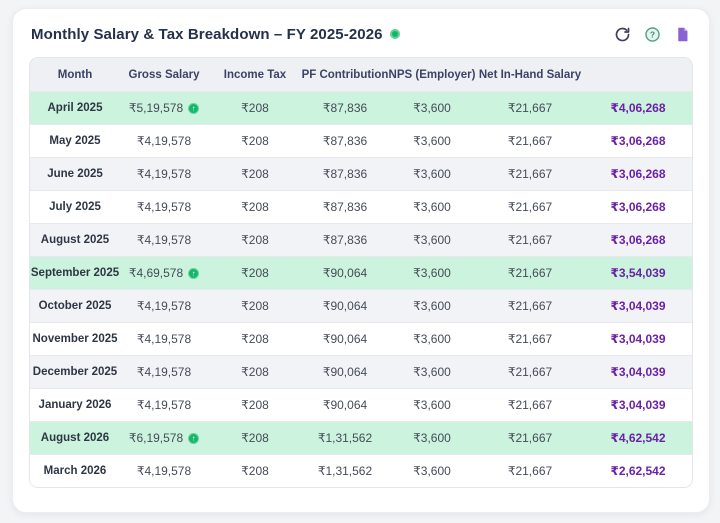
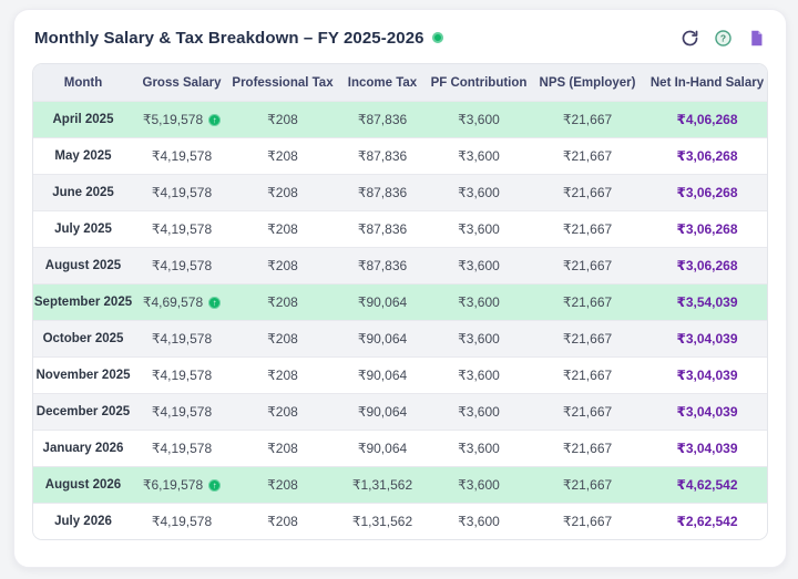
  Monthly Salary & Tax Breakdown – FY 2025-2026
  ?
  Month
  Gross Salary
+ Professional Tax
  Income Tax
  PF Contribution
  NPS (Employer)
  Net In-Hand Salary
  April 2025
  ₹5,19,578
  ↑
  ₹208
  ₹87,836
  ₹3,600
  ₹21,667
  ₹4,06,268
  May 2025
  ₹4,19,578
  ₹208
  ₹87,836
  ₹3,600
  ₹21,667
  ₹3,06,268
  June 2025
  ₹4,19,578
  ₹208
  ₹87,836
  ₹3,600
  ₹21,667
  ₹3,06,268
  July 2025
  ₹4,19,578
  ₹208
  ₹87,836
  ₹3,600
  ₹21,667
  ₹3,06,268
  August 2025
  ₹4,19,578
  ₹208
  ₹87,836
  ₹3,600
  ₹21,667
  ₹3,06,268
  September 2025
  ₹4,69,578
  ↑
  ₹208
  ₹90,064
  ₹3,600
  ₹21,667
  ₹3,54,039
  October 2025
  ₹4,19,578
  ₹208
  ₹90,064
  ₹3,600
  ₹21,667
  ₹3,04,039
  November 2025
  ₹4,19,578
  ₹208
  ₹90,064
  ₹3,600
  ₹21,667
  ₹3,04,039
  December 2025
  ₹4,19,578
  ₹208
  ₹90,064
  ₹3,600
  ₹21,667
  ₹3,04,039
  January 2026
  ₹4,19,578
  ₹208
  ₹90,064
  ₹3,600
  ₹21,667
  ₹3,04,039
  August 2026
  ₹6,19,578
  ↑
  ₹208
  ₹1,31,562
  ₹3,600
  ₹21,667
  ₹4,62,542
- March 2026
+ July 2026
  ₹4,19,578
  ₹208
  ₹1,31,562
  ₹3,600
  ₹21,667
  ₹2,62,542
